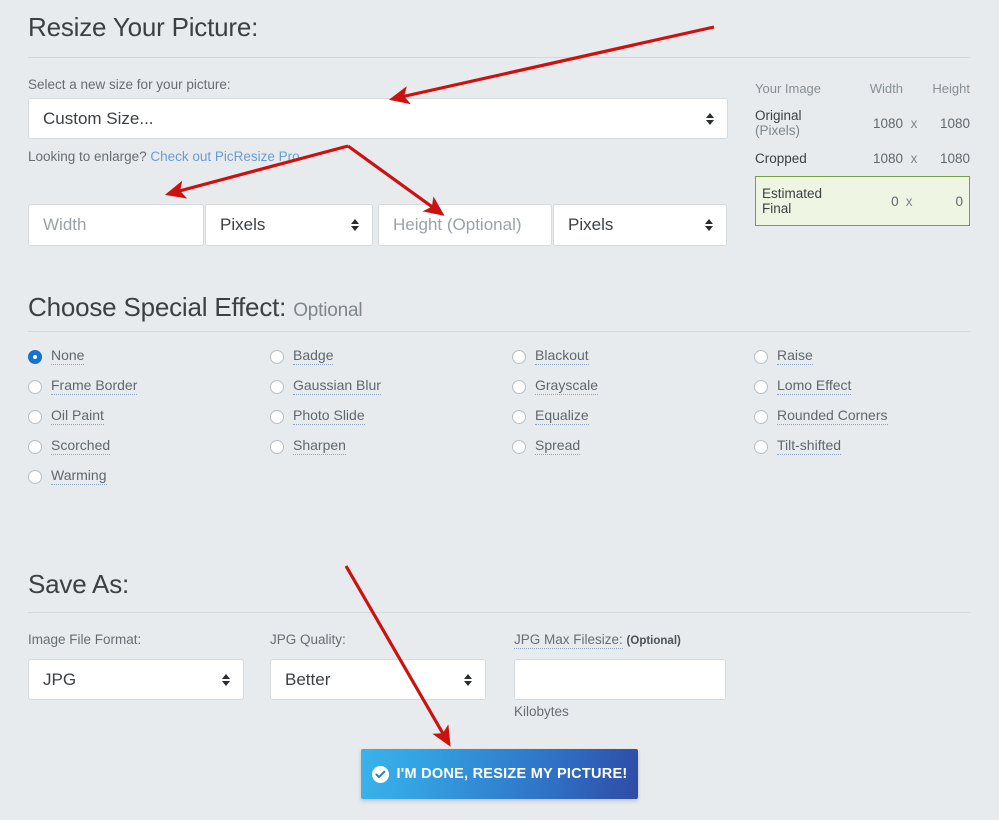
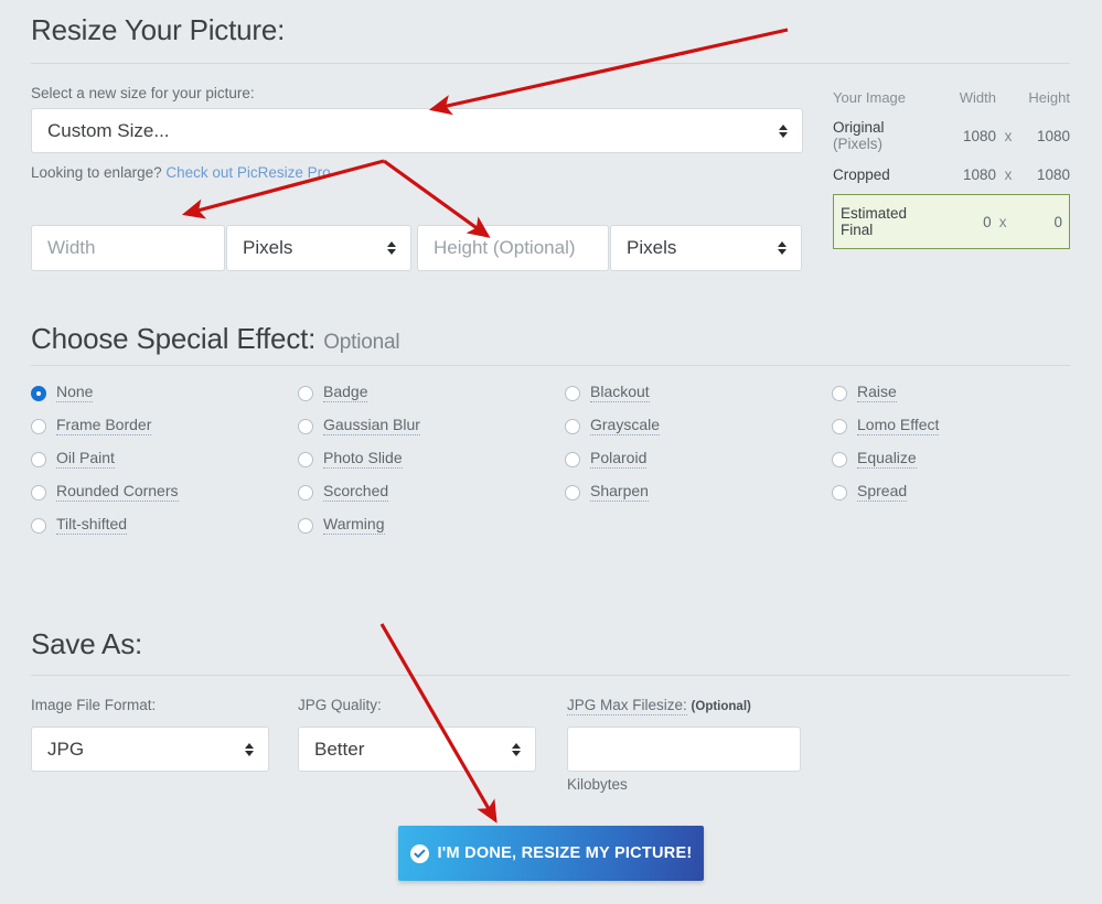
  Resize Your Picture:
  Select a new size for your picture:
  Custom Size...
  Looking to enlarge? Check out PicResize Pro
  Width
  Pixels
  Height (Optional)
  Pixels
  Your Image
  Width
  Height
  Original
  (Pixels)
  1080
  x
  1080
  Cropped
  1080
  x
  1080
  Estimated
  Final
  0
  x
  0
  Choose Special Effect: Optional
  None
  Badge
  Blackout
  Raise
  Frame Border
  Gaussian Blur
  Grayscale
  Lomo Effect
  Oil Paint
  Photo Slide
+ Polaroid
  Equalize
  Rounded Corners
  Scorched
  Sharpen
  Spread
  Tilt-shifted
  Warming
  Save As:
  Image File Format:
  JPG
  JPG Quality:
  Better
  JPG Max Filesize: (Optional)
  Kilobytes
  I'M DONE, RESIZE MY PICTURE!
